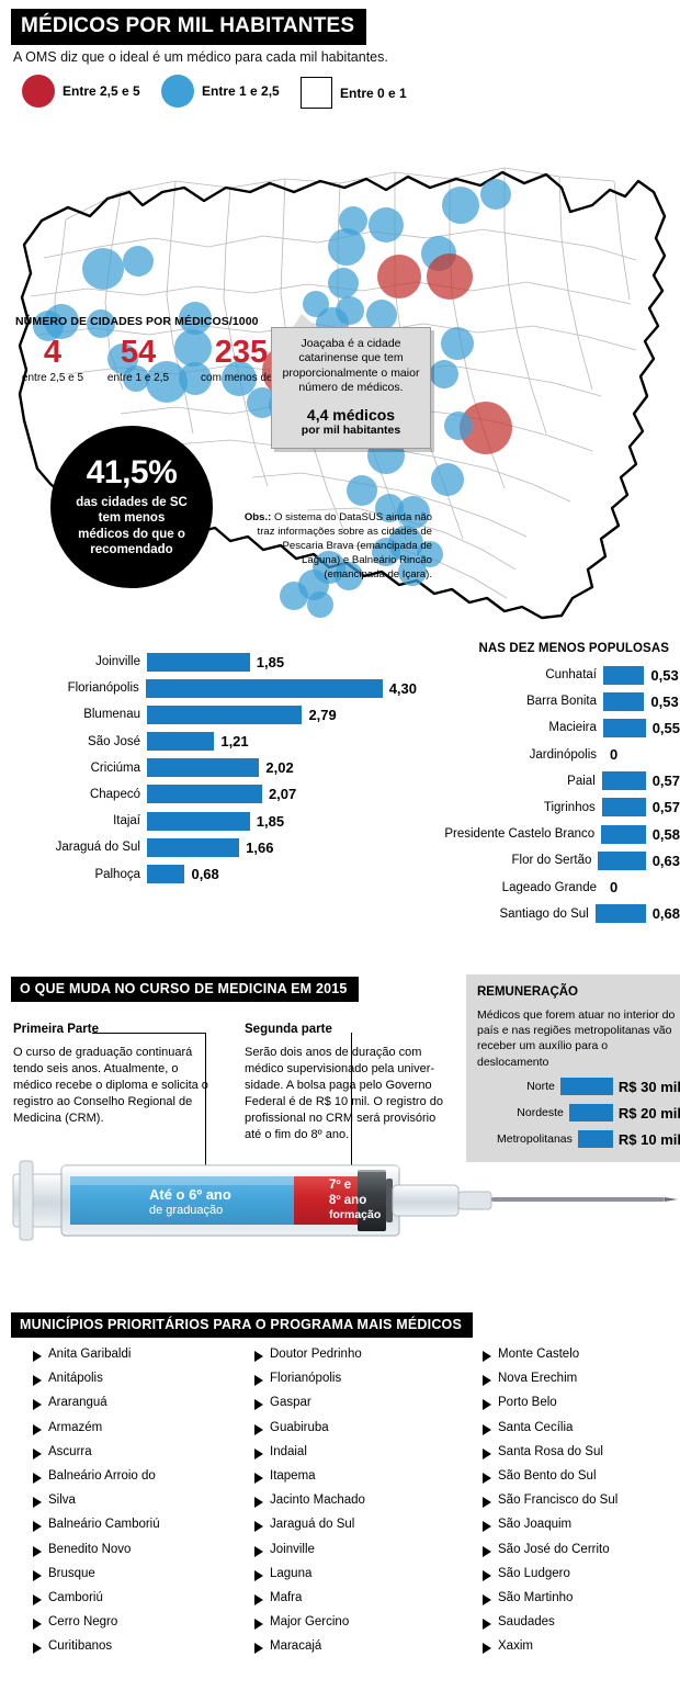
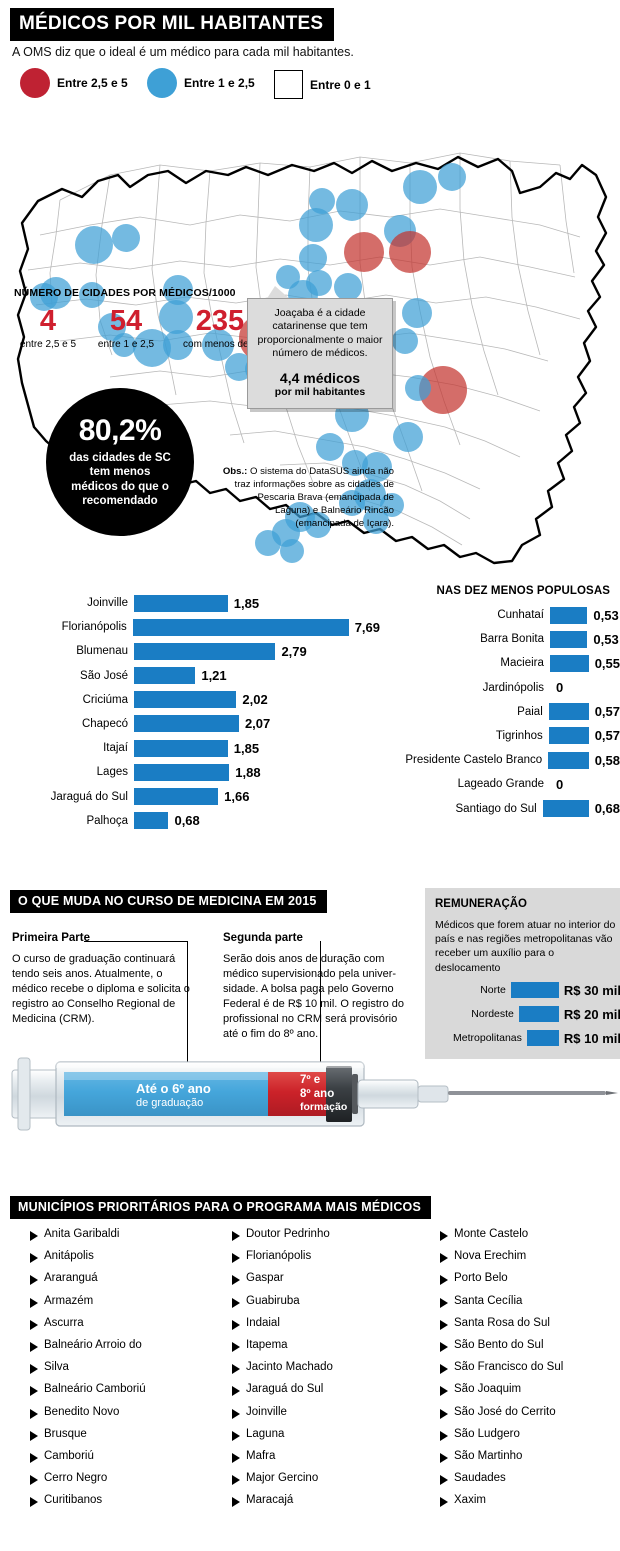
  MÉDICOS POR MIL HABITANTES
  A OMS diz que o ideal é um médico para cada mil habitantes.
  Entre 2,5 e 5
  Entre 1 e 2,5
  Entre 0 e 1
  NÚMERO DE CIDADES POR MÉDICOS/1000
  4
  entre 2,5 e 5
  54
  entre 1 e 2,5
  235
  com menos de
- 41,5%
+ 80,2%
  das cidades de SC
  tem menos
  médicos do que o
  recomendado
  Joaçaba é a cidade catarinense que tem proporcionalmente o maior número de médicos.
  4,4 médicos
  por mil habitantes
  Obs.: O sistema do DataSUS ainda não traz informações sobre as cidades de Pescaria Brava (emancipada de Laguna) e Balneário Rincão (emancipada de Içara).
  Joinville
  1,85
  Florianópolis
- 4,30
+ 7,69
  Blumenau
  2,79
  São José
  1,21
  Criciúma
  2,02
  Chapecó
  2,07
  Itajaí
  1,85
+ Lages
+ 1,88
  Jaraguá do Sul
  1,66
  Palhoça
  0,68
  NAS DEZ MENOS POPULOSAS
  Cunhataí
  0,53
  Barra Bonita
  0,53
  Macieira
  0,55
  Jardinópolis
  0
  Paial
  0,57
  Tigrinhos
  0,57
  Presidente Castelo Branco
  0,58
- Flor do Sertão
- 0,63
  Lageado Grande
  0
  Santiago do Sul
  0,68
  O QUE MUDA NO CURSO DE MEDICINA EM 2015
  Primeira Parte
  O curso de graduação continuará tendo seis anos. Atualmente, o médico recebe o diploma e solicita registro ao Conselho Regional de Medicina (CRM).
  Segunda parte
  Serão dois anos de duração com médico supervisiondo pela univer-sidade. A bolsa paga pelo Governo Federal é de R$ 10 mil. O registro do profissional no CRM será provisório até o fim do 8º ano.
  REMUNERAÇÃO
  Médicos que forem atuar no interior do país e nas regiões metropolitanas vão receber um auxílio para o deslocamento
  Norte
  R$ 30 mil
  Nordeste
  R$ 20 mil
  Metropolitanas
  R$ 10 mil
  Até o 6º ano
  de graduação
  7º e
  8º ano
  formação
  MUNICÍPIOS PRIORITÁRIOS PARA O PROGRAMA MAIS MÉDICOS
  Anita Garibaldi
  Anitápolis
  Araranguá
  Armazém
  Ascurra
  Balneário Arroio do
  Silva
  Balneário Camboriú
  Benedito Novo
  Brusque
  Camboriú
  Cerro Negro
  Curitibanos
  Doutor Pedrinho
  Florianópolis
  Gaspar
  Guabiruba
  Indaial
  Itapema
  Jacinto Machado
  Jaraguá do Sul
  Joinville
  Laguna
  Mafra
  Major Gercino
  Maracajá
  Monte Castelo
  Nova Erechim
  Porto Belo
  Santa Cecília
  Santa Rosa do Sul
  São Bento do Sul
  São Francisco do Sul
  São Joaquim
  São José do Cerrito
  São Ludgero
  São Martinho
  Saudades
  Xaxim
